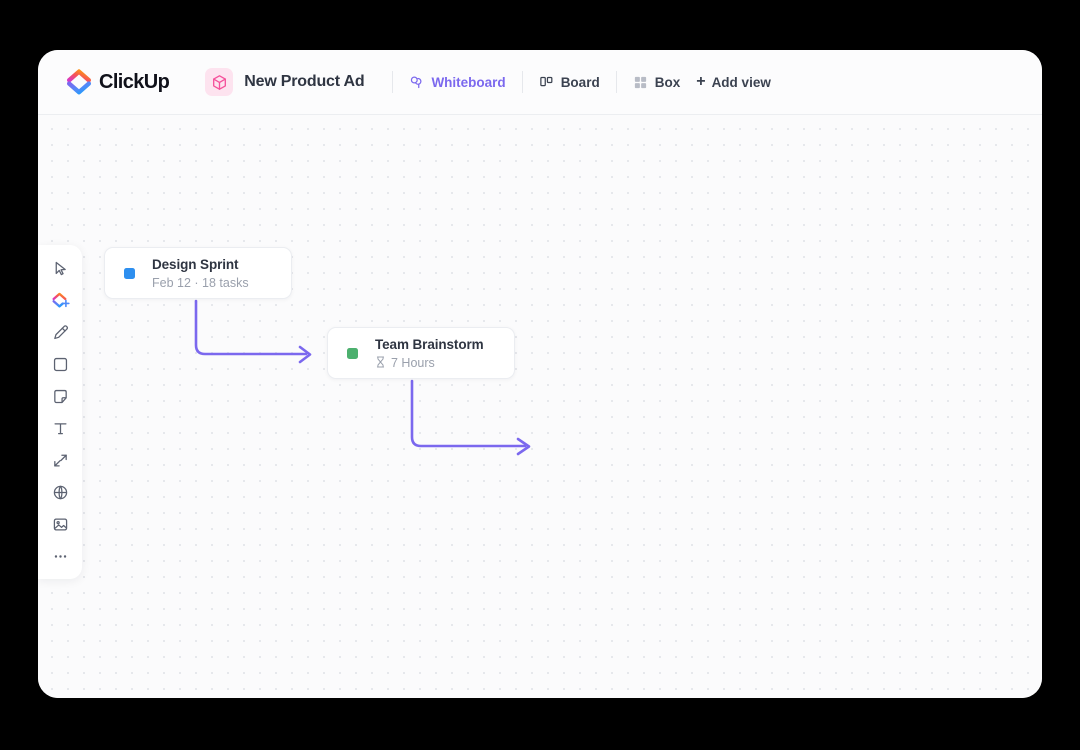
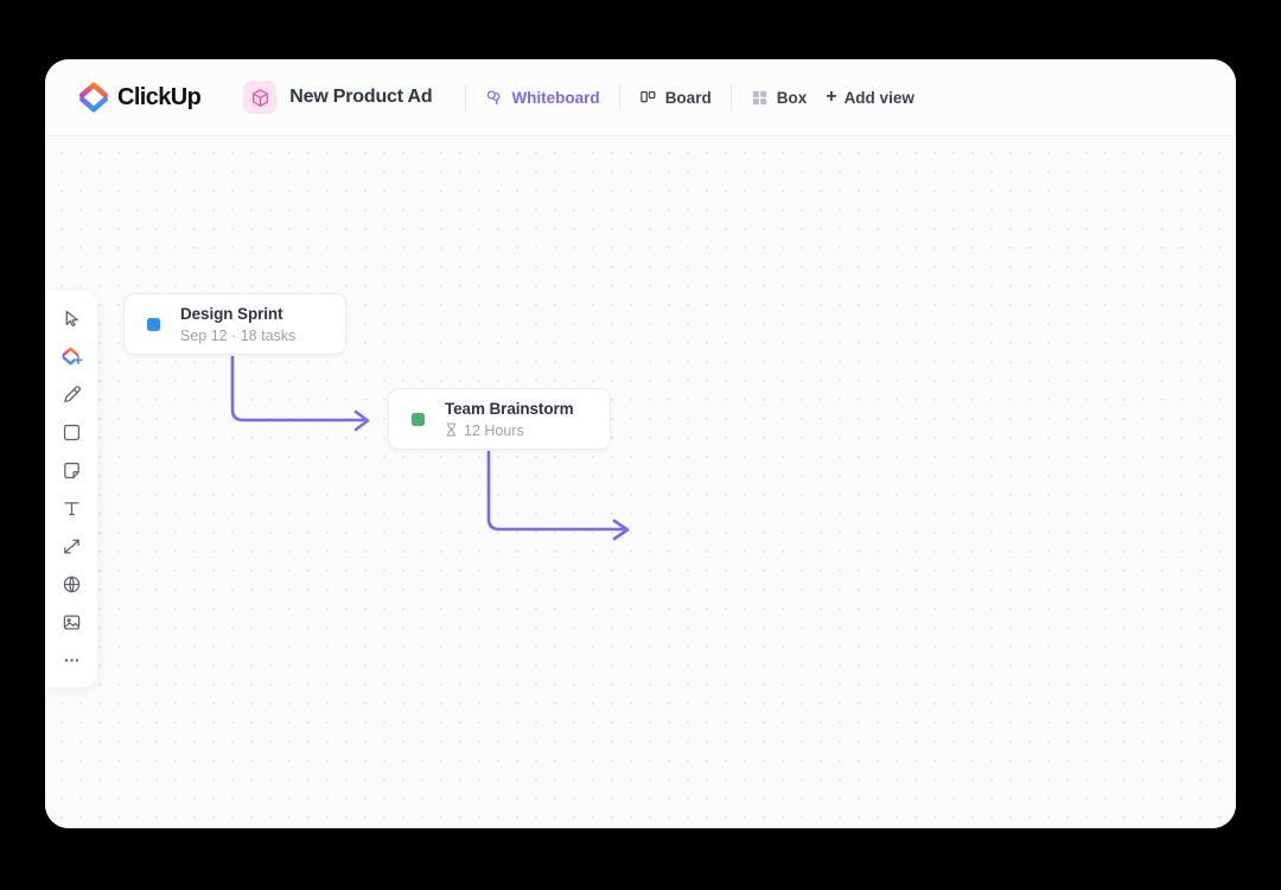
  ClickUp
  New Product Ad
  Whiteboard
  Board
  Box
  +
  Add view
  Design Sprint
- Feb 12 · 18 tasks
+ Sep 12 · 18 tasks
  Team Brainstorm
- 7 Hours
+ 12 Hours
